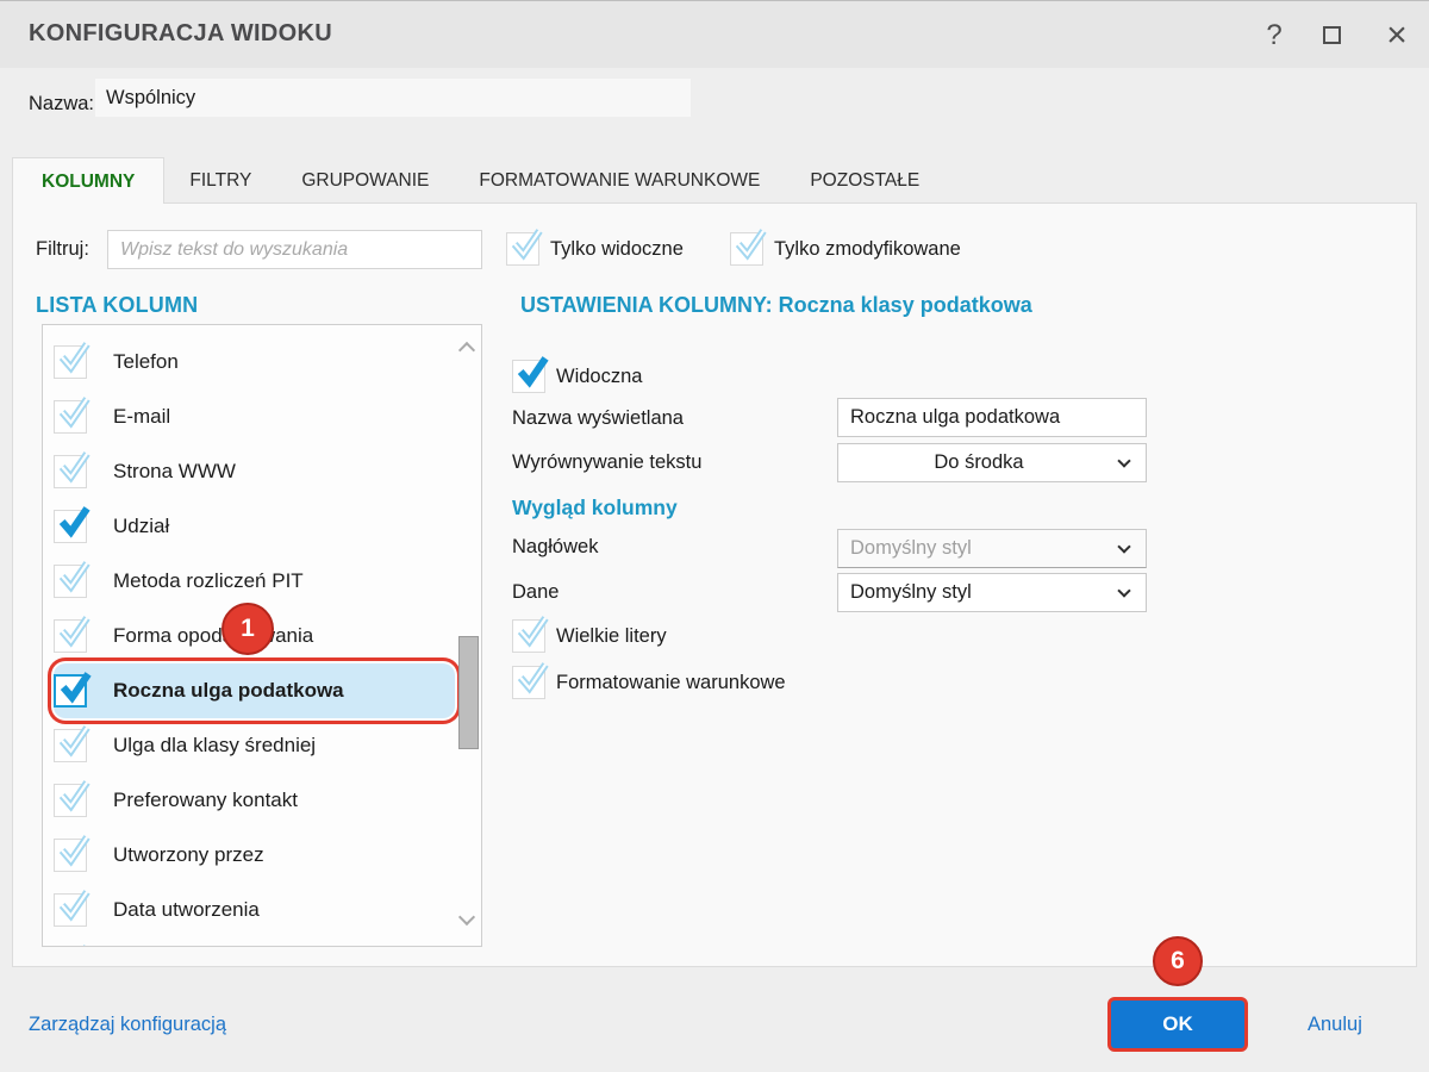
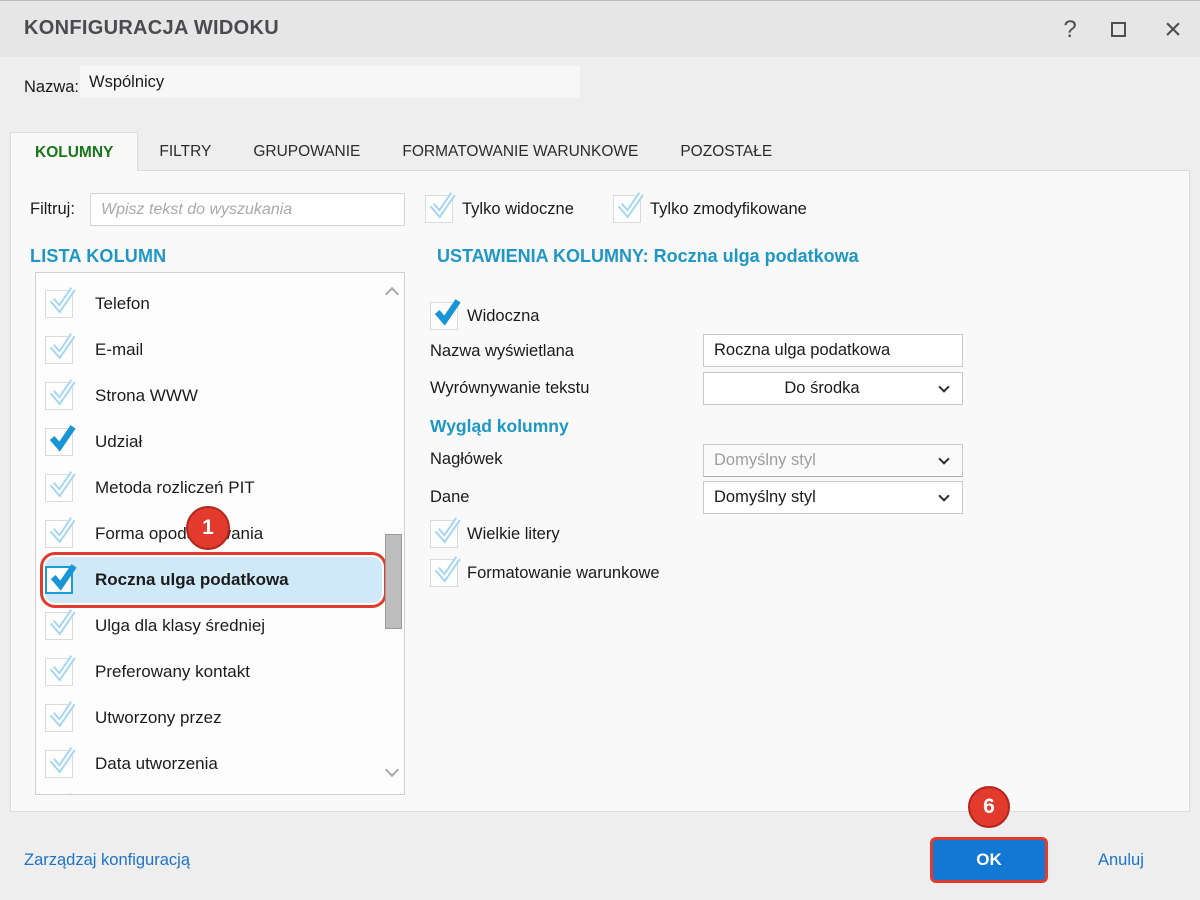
  KONFIGURACJA WIDOKU
  ?
  ×
  Nazwa:
  Wspólnicy
  KOLUMNY
  FILTRY
  GRUPOWANIE
  FORMATOWANIE WARUNKOWE
  POZOSTAŁE
  Filtruj:
  Wpisz tekst do wyszukania
  Tylko widoczne
  Tylko zmodyfikowane
  LISTA KOLUMN
  Telefon
  E-mail
  Strona WWW
  Udział
  Metoda rozliczeń PIT
  Forma opodania
  Roczna ulga podatkowa
  Ulga dla klasy średniej
  Preferowany kontakt
  Utworzony przez
  Data utworzenia
  1
- USTAWIENIA KOLUMNY: Roczna klasy podatkowa
+ USTAWIENIA KOLUMNY: Roczna ulga podatkowa
  Widoczna
  Nazwa wyświetlana
  Roczna ulga podatkowa
  Wyrównywanie tekstu
  Do środka
  Wygląd kolumny
  Nagłówek
  Domyślny styl
  Dane
  Domyślny styl
  Wielkie litery
  Formatowanie warunkowe
  Zarządzaj konfiguracją
  OK
  Anuluj
  6
